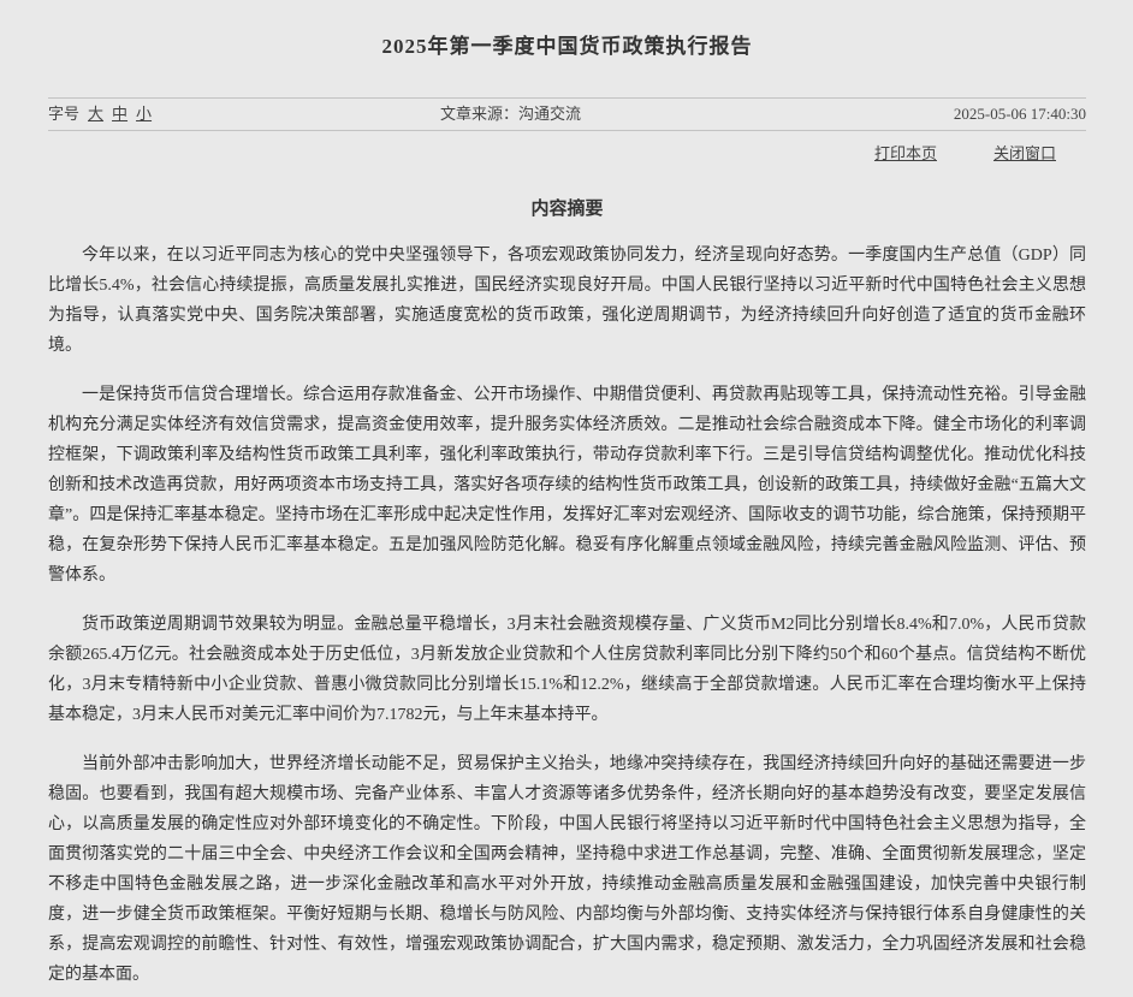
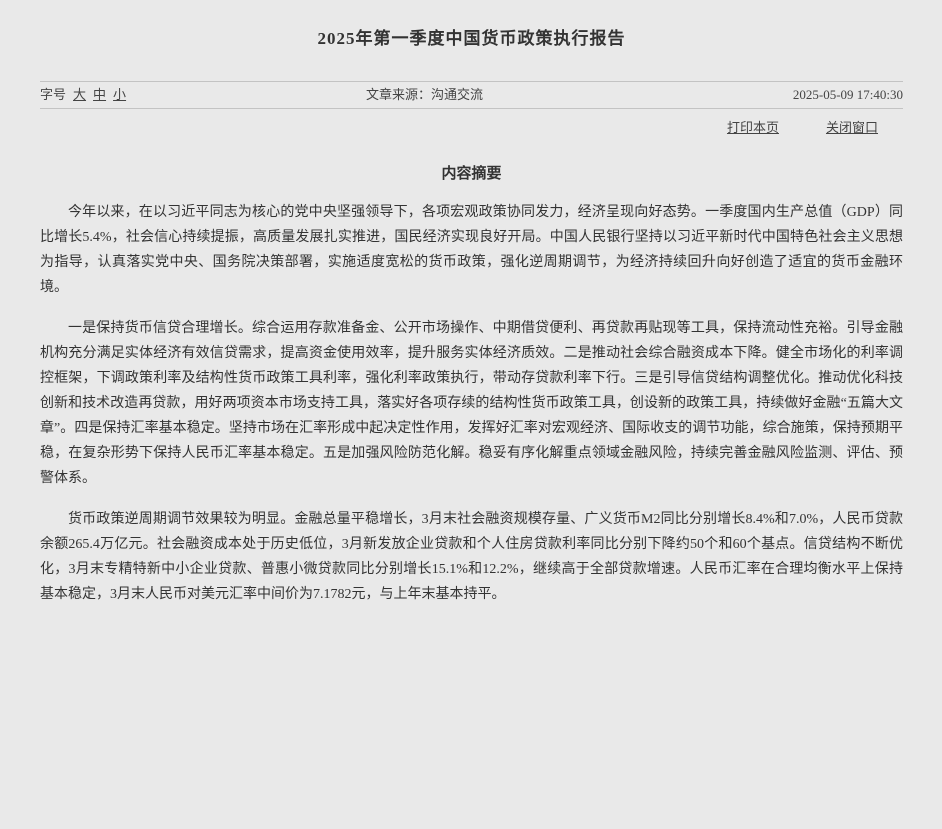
  2025年第一季度中国货币政策执行报告
  字号 大 中 小
  文章来源：沟通交流
- 2025-05-06 17:40:30
+ 2025-05-09 17:40:30
  打印本页 关闭窗口
  内容摘要
  今年以来，在以习近平同志为核心的党中央坚强领导下，各项宏观政策协同发力，经济呈现向好态势。一季度国内生产总值（GDP）同比增长5.4%，社会信心持续提振，高质量发展扎实推进，国民经济实现良好开局。中国人民银行坚持以习近平新时代中国特色社会主义思想为指导，认真落实党中央、国务院决策部署，实施适度宽松的货币政策，强化逆周期调节，为经济持续回升向好创造了适宜的货币金融环境。
  一是保持货币信贷合理增长。综合运用存款准备金、公开市场操作、中期借贷便利、再贷款再贴现等工具，保持流动性充裕。引导金融机构充分满足实体经济有效信贷需求，提高资金使用效率，提升服务实体经济质效。二是推动社会综合融资成本下降。健全市场化的利率调控框架，下调政策利率及结构性货币政策工具利率，强化利率政策执行，带动存贷款利率下行。三是引导信贷结构调整优化。推动优化科技创新和技术改造再贷款，用好两项资本市场支持工具，落实好各项存续的结构性货币政策工具，创设新的政策工具，持续做好金融“五篇大文章”。四是保持汇率基本稳定。坚持市场在汇率形成中起决定性作用，发挥好汇率对宏观经济、国际收支的调节功能，综合施策，保持预期平稳，在复杂形势下保持人民币汇率基本稳定。五是加强风险防范化解。稳妥有序化解重点领域金融风险，持续完善金融风险监测、评估、预警体系。
  货币政策逆周期调节效果较为明显。金融总量平稳增长，3月末社会融资规模存量、广义货币M2同比分别增长8.4%和7.0%，人民币贷款余额265.4万亿元。社会融资成本处于历史低位，3月新发放企业贷款和个人住房贷款利率同比分别下降约50个和60个基点。信贷结构不断优化，3月末专精特新中小企业贷款、普惠小微贷款同比分别增长15.1%和12.2%，继续高于全部贷款增速。人民币汇率在合理均衡水平上保持基本稳定，3月末人民币对美元汇率中间价为7.1782元，与上年末基本持平。
- 当前外部冲击影响加大，世界经济增长动能不足，贸易保护主义抬头，地缘冲突持续存在，我国经济持续回升向好的基础还需要进一步稳固。也要看到，我国有超大规模市场、完备产业体系、丰富人才资源等诸多优势条件，经济长期向好的基本趋势没有改变，要坚定发展信心，以高质量发展的确定性应对外部环境变化的不确定性。下阶段，中国人民银行将坚持以习近平新时代中国特色社会主义思想为指导，全面贯彻落实党的二十届三中全会、中央经济工作会议和全国两会精神，坚持稳中求进工作总基调，完整、准确、全面贯彻新发展理念，坚定不移走中国特色金融发展之路，进一步深化金融改革和高水平对外开放，持续推动金融高质量发展和金融强国建设，加快完善中央银行制度，进一步健全货币政策框架。平衡好短期与长期、稳增长与防风险、内部均衡与外部均衡、支持实体经济与保持银行体系自身健康性的关系，提高宏观调控的前瞻性、针对性、有效性，增强宏观政策协调配合，扩大国内需求，稳定预期、激发活力，全力巩固经济发展和社会稳定的基本面。
